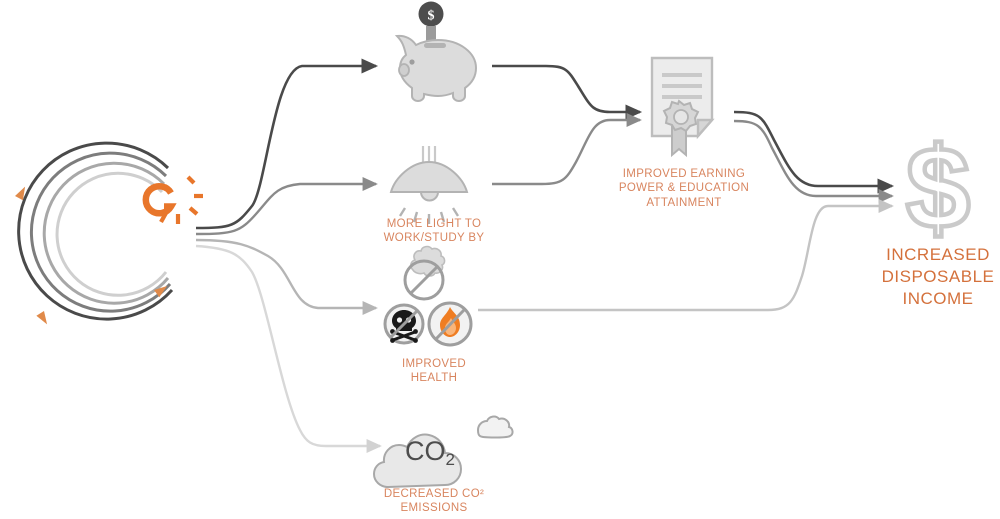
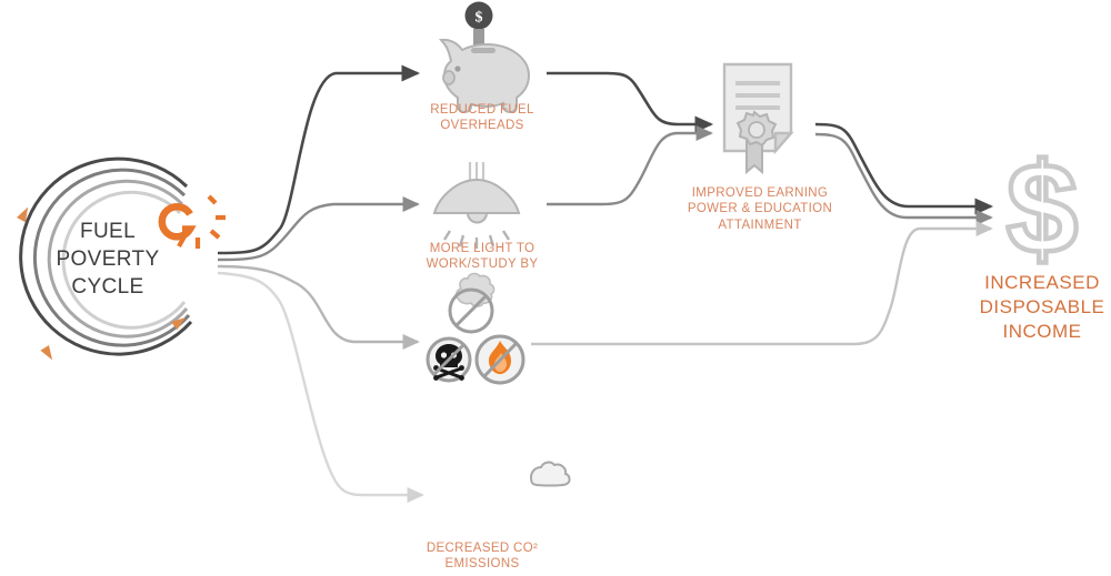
+ FUEL
+ POVERTY
+ CYCLE
  $
+ REDUCED FUEL
+ OVERHEADS
  MORE LIGHT TO
  WORK/STUDY BY
- IMPROVED
- HEALTH
- CO2
  DECREASED CO²
  EMISSIONS
  IMPROVED EARNING
  POWER & EDUCATION
  ATTAINMENT
  $
  INCREASED
  DISPOSABLE
  INCOME
